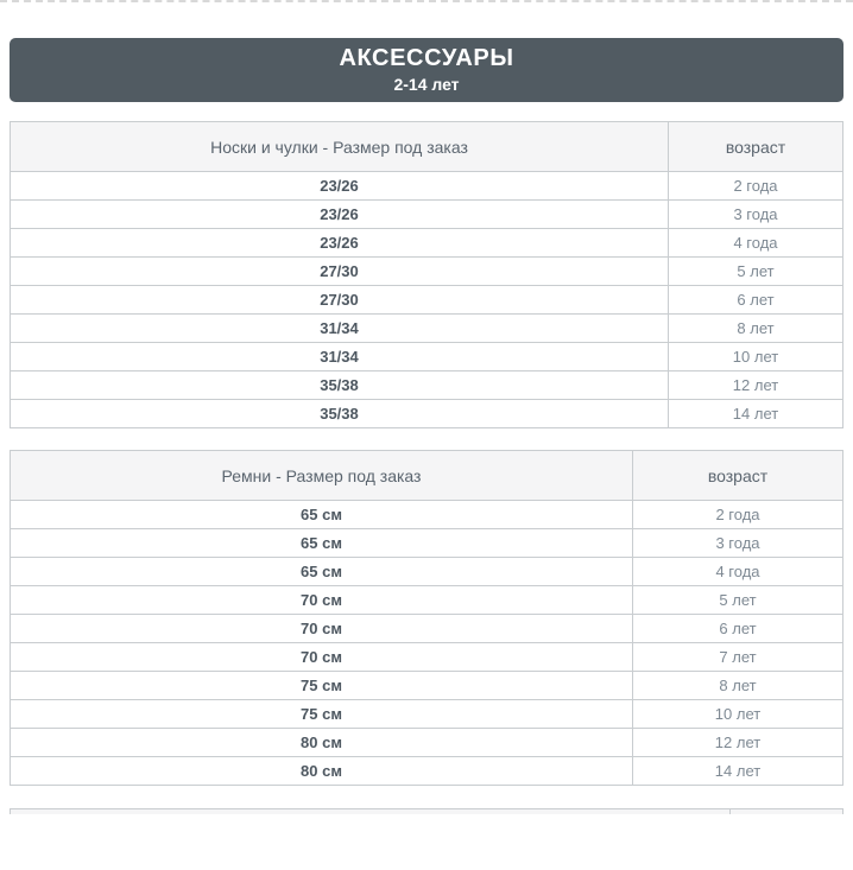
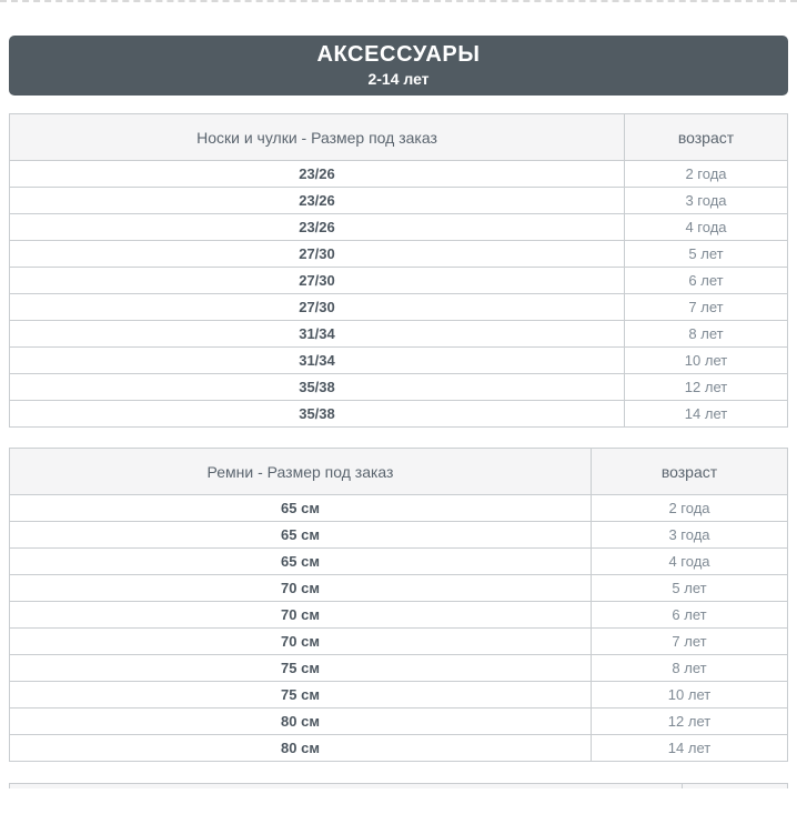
  АКСЕССУАРЫ
  2-14 лет
  Носки и чулки - Размер под заказ	возраст
  23/26	2 года
  23/26	3 года
  23/26	4 года
  27/30	5 лет
  27/30	6 лет
+ 27/30	7 лет
  31/34	8 лет
  31/34	10 лет
  35/38	12 лет
  35/38	14 лет
  Ремни - Размер под заказ	возраст
  65 см	2 года
  65 см	3 года
  65 см	4 года
  70 см	5 лет
  70 см	6 лет
  70 см	7 лет
  75 см	8 лет
  75 см	10 лет
  80 см	12 лет
  80 см	14 лет
